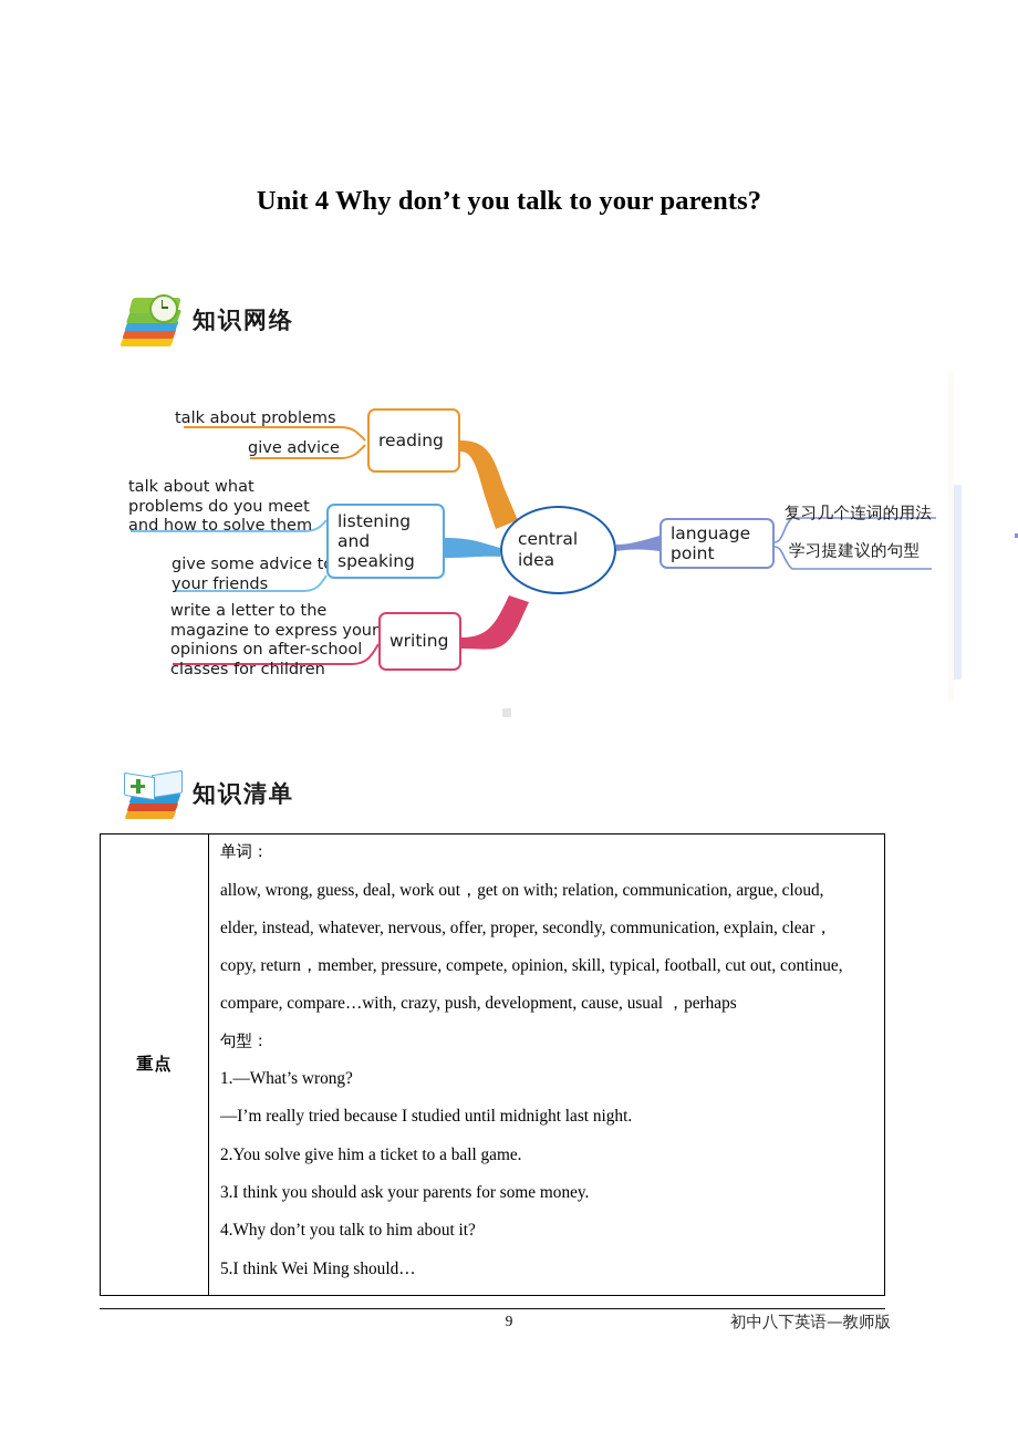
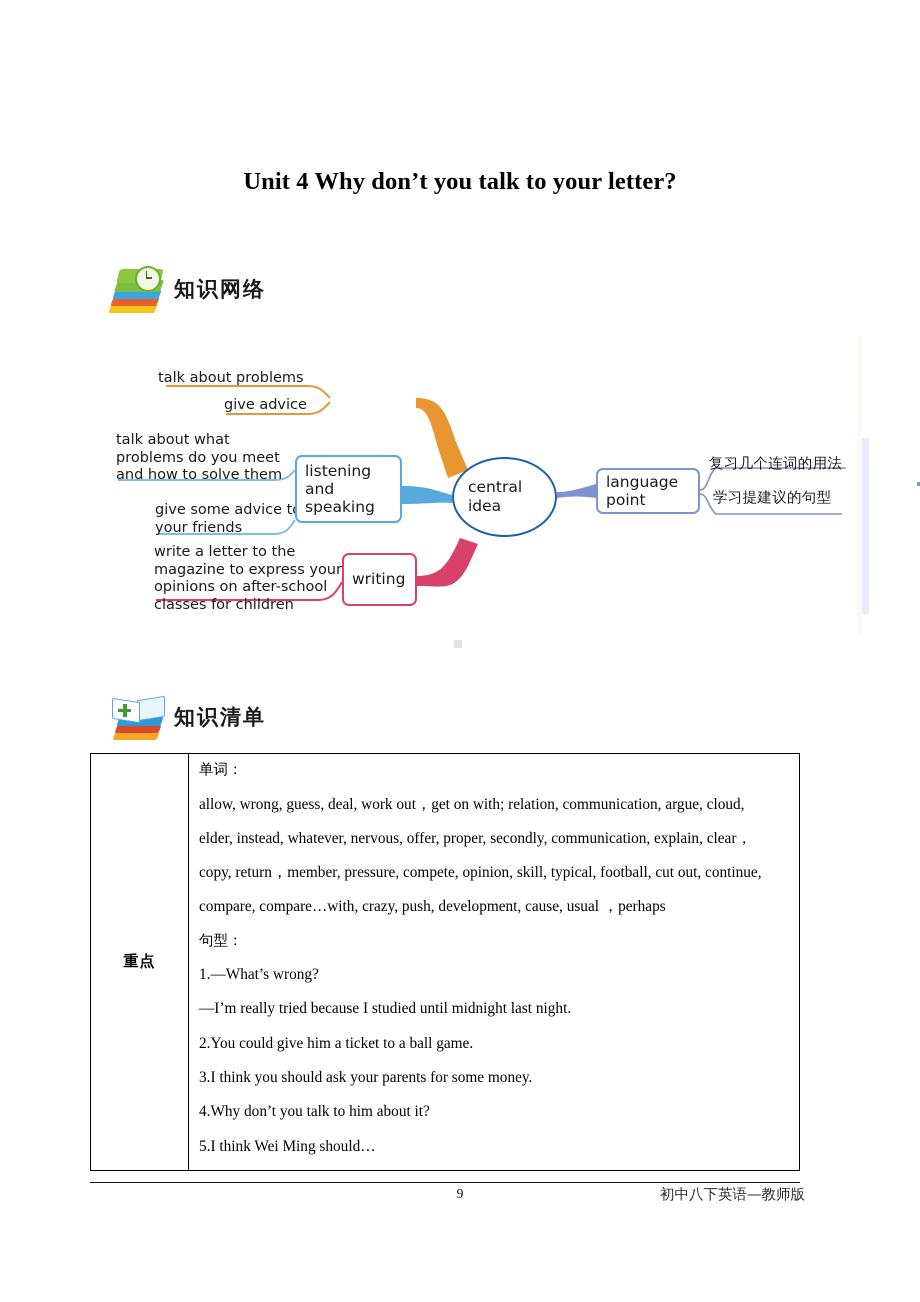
- Unit 4 Why don’t you talk to your parents?
+ Unit 4 Why don’t you talk to your letter?
  知识网络
  talk about problems
  give advice
  talk about what
  problems do you meet
  and how to solve them
  give some advice t
  your friends
  write a letter to the
  magazine to express your
  opinions on after-school
  classes for children
  复习几个连词的用法
  学习提建议的句型
- reading
  listening
  and
  speaking
  writing
  language
  point
  central
  idea
  知识清单
- 重点	单词： allow, wrong, guess, deal, work out，get on with; relation, communication, argue, cloud, elder, instead, whatever, nervous, offer, proper, secondly, communication, explain, clear， copy, return，member, pressure, compete, opinion, skill, typical, football, cut out, continue, compare, compare…with, crazy, push, development, cause, usual ，perhaps 句型： 1.—What’s wrong? —I’m really tried because I studied until midnight last night. 2.You solve give him a ticket to a ball game. 3.I think you should ask your parents for some money. 4.Why don’t you talk to him about it? 5.I think Wei Ming should…
+ 重点	单词： allow, wrong, guess, deal, work out，get on with; relation, communication, argue, cloud, elder, instead, whatever, nervous, offer, proper, secondly, communication, explain, clear， copy, return，member, pressure, compete, opinion, skill, typical, football, cut out, continue, compare, compare…with, crazy, push, development, cause, usual ，perhaps 句型： 1.—What’s wrong? —I’m really tried because I studied until midnight last night. 2.You could give him a ticket to a ball game. 3.I think you should ask your parents for some money. 4.Why don’t you talk to him about it? 5.I think Wei Ming should…
  9
  初中八下英语—教师版
